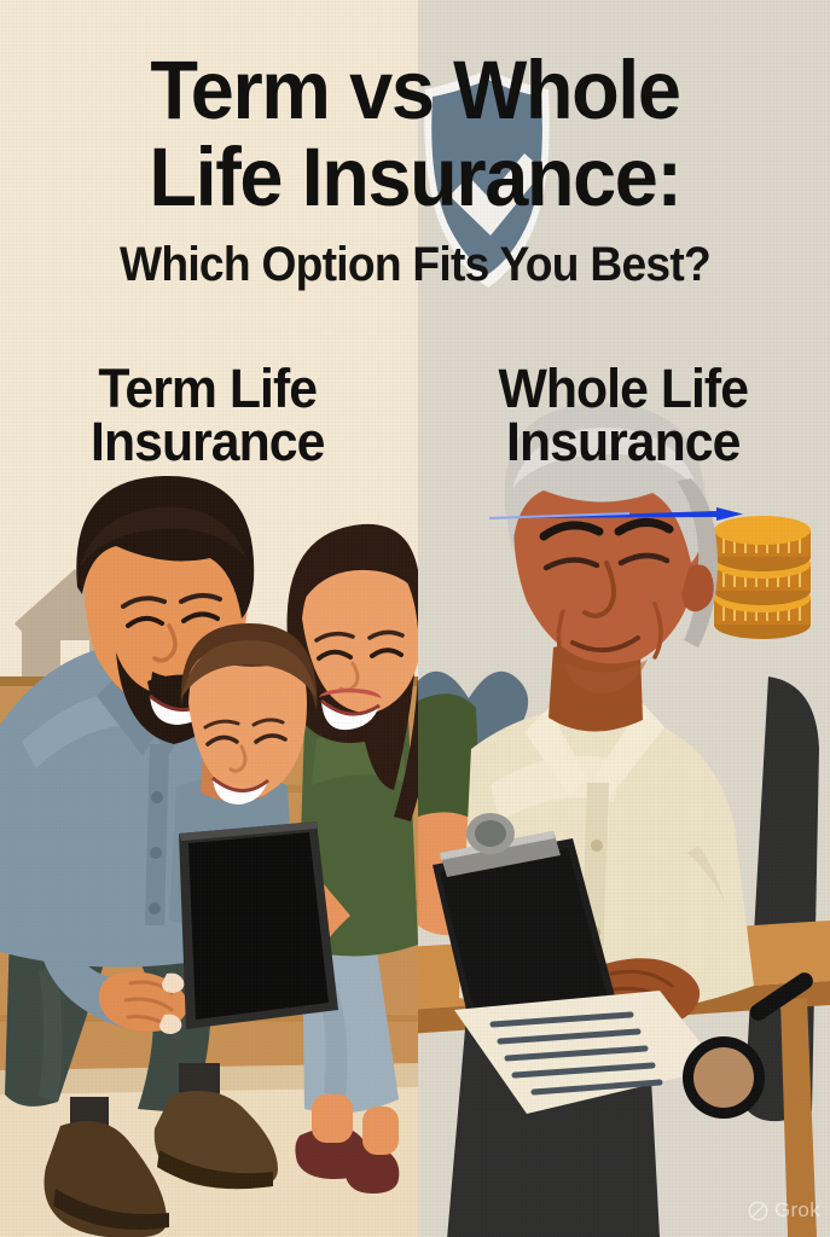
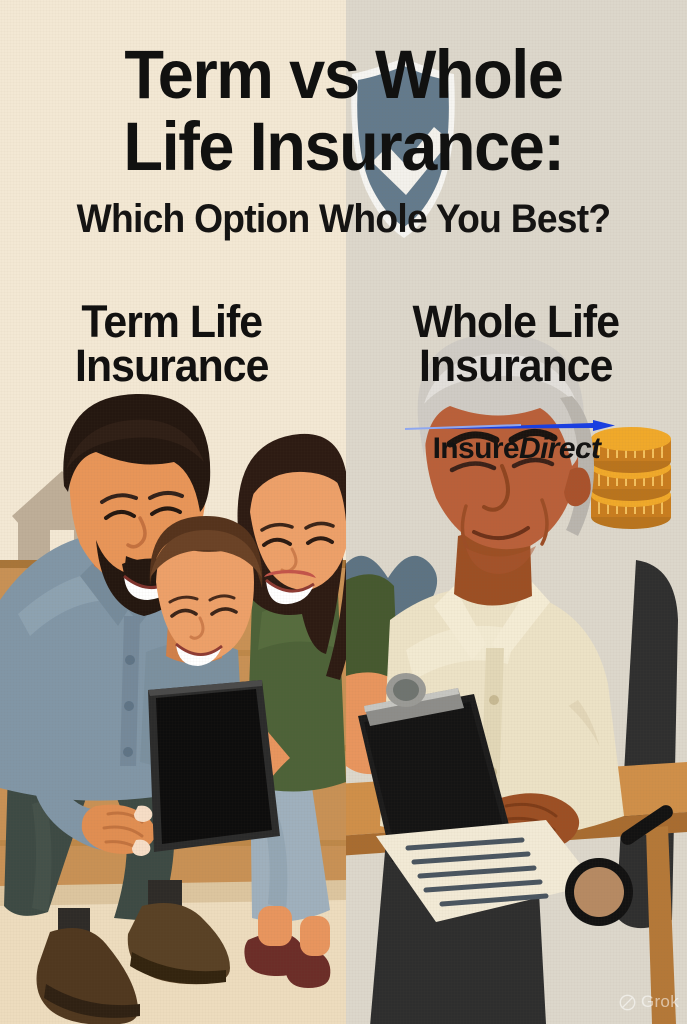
  Term vs Whole
  Life Insurance:
- Which Option Fits You Best?
+ Which Option Whole You Best?
  Term Life
  Insurance
  Whole Life
  Insurance
+ InsureDirect
  Grok
